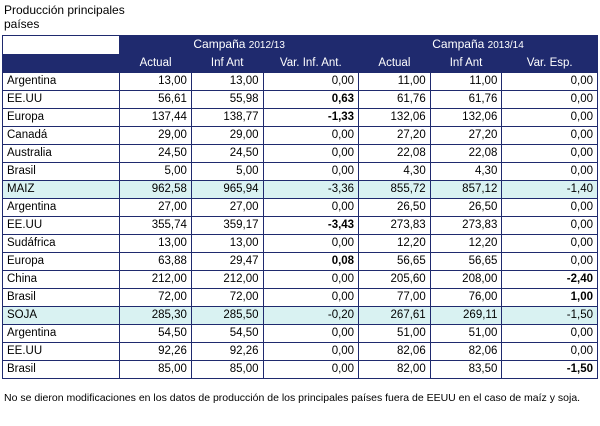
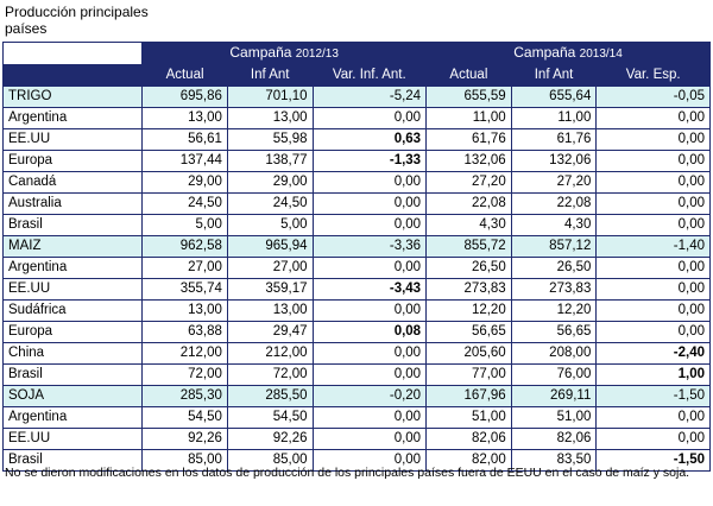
  Producción principales
  países
  	Campaña 2012/13	Campaña 2013/14
  	Actual	Inf Ant	Var. Inf. Ant.	Actual	Inf Ant	Var. Esp.
+ TRIGO	695,86	701,10	-5,24	655,59	655,64	-0,05
  Argentina	13,00	13,00	0,00	11,00	11,00	0,00
  EE.UU	56,61	55,98	0,63	61,76	61,76	0,00
  Europa	137,44	138,77	-1,33	132,06	132,06	0,00
  Canadá	29,00	29,00	0,00	27,20	27,20	0,00
  Australia	24,50	24,50	0,00	22,08	22,08	0,00
  Brasil	5,00	5,00	0,00	4,30	4,30	0,00
  MAIZ	962,58	965,94	-3,36	855,72	857,12	-1,40
  Argentina	27,00	27,00	0,00	26,50	26,50	0,00
  EE.UU	355,74	359,17	-3,43	273,83	273,83	0,00
  Sudáfrica	13,00	13,00	0,00	12,20	12,20	0,00
  Europa	63,88	29,47	0,08	56,65	56,65	0,00
  China	212,00	212,00	0,00	205,60	208,00	-2,40
  Brasil	72,00	72,00	0,00	77,00	76,00	1,00
- SOJA	285,30	285,50	-0,20	267,61	269,11	-1,50
+ SOJA	285,30	285,50	-0,20	167,96	269,11	-1,50
  Argentina	54,50	54,50	0,00	51,00	51,00	0,00
  EE.UU	92,26	92,26	0,00	82,06	82,06	0,00
  Brasil	85,00	85,00	0,00	82,00	83,50	-1,50
  No se dieron modificaciones en los datos de producción de los principales países fuera de EEUU en el caso de maíz y soja.
